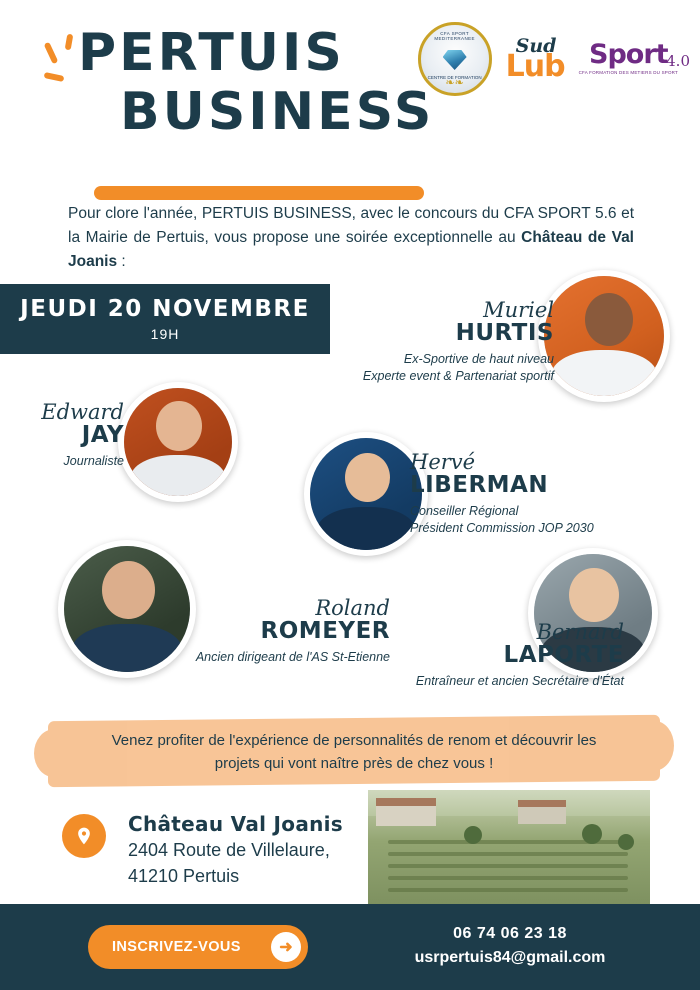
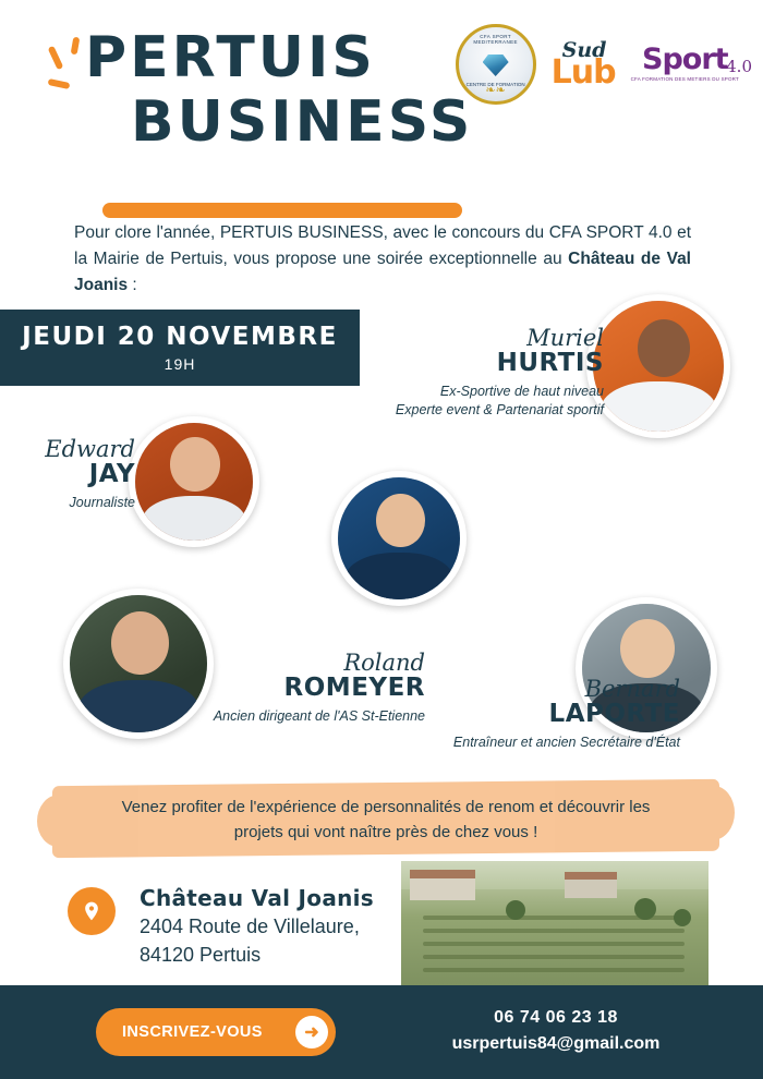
  PERTUIS
  BUSINESS
  ❧❧
  Sud
  Lub
  Sport
  4.0
- Pour clore l'année, PERTUIS BUSINESS, avec le concours du CFA SPORT 5.6 et la Mairie de Pertuis, vous propose une soirée exceptionnelle au Château de Val Joanis :
+ Pour clore l'année, PERTUIS BUSINESS, avec le concours du CFA SPORT 4.0 et la Mairie de Pertuis, vous propose une soirée exceptionnelle au Château de Val Joanis :
  JEUDI 20 NOVEMBRE
  19H
  Muriel
  HURTIS
  Ex-Sportive de haut niveau
  Experte event & Partenariat sportif
  Edward
  JAY
  Journaliste
- Hervé
- LIBERMAN
- Conseiller Régional
- Président Commission JOP 2030
  Roland
  ROMEYER
  Ancien dirigeant de l'AS St-Etienne
  Bernard
  LAPORTE
  Entraîneur et ancien Secrétaire d'État
  Venez profiter de l'expérience de personnalités de renom et découvrir les
  projets qui vont naître près de chez vous !
  Château Val Joanis
  2404 Route de Villelaure,
- 41210 Pertuis
+ 84120 Pertuis
  INSCRIVEZ-VOUS
  ➜
  06 74 06 23 18
  usrpertuis84@gmail.com
